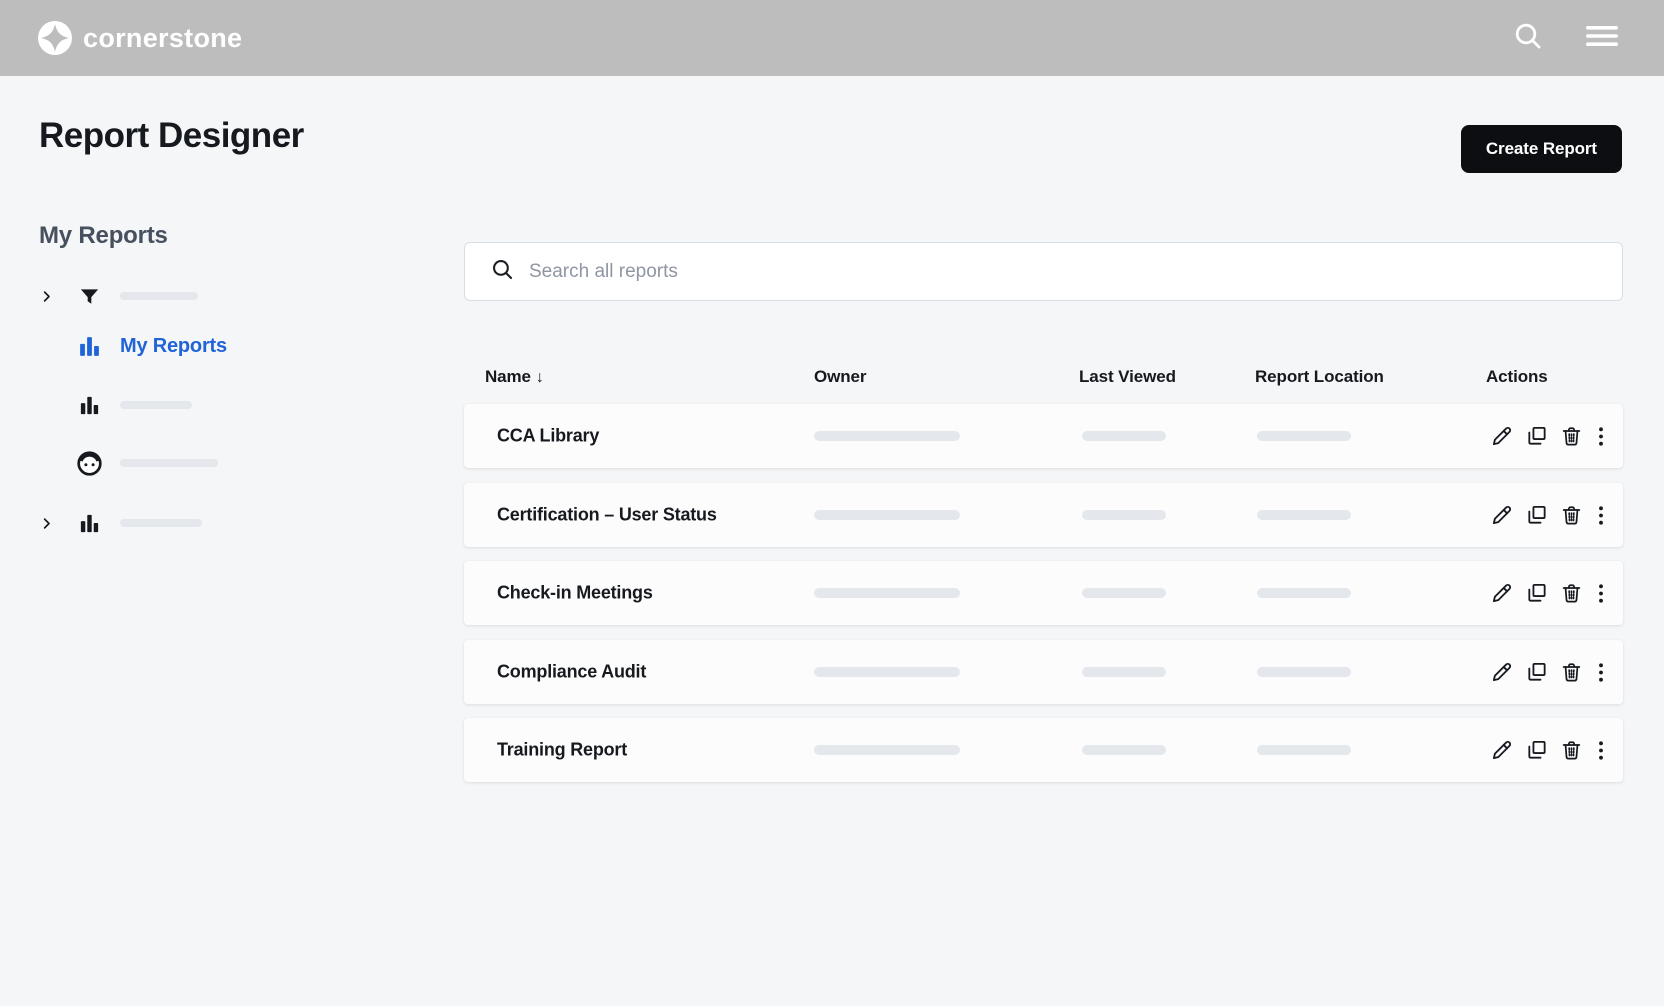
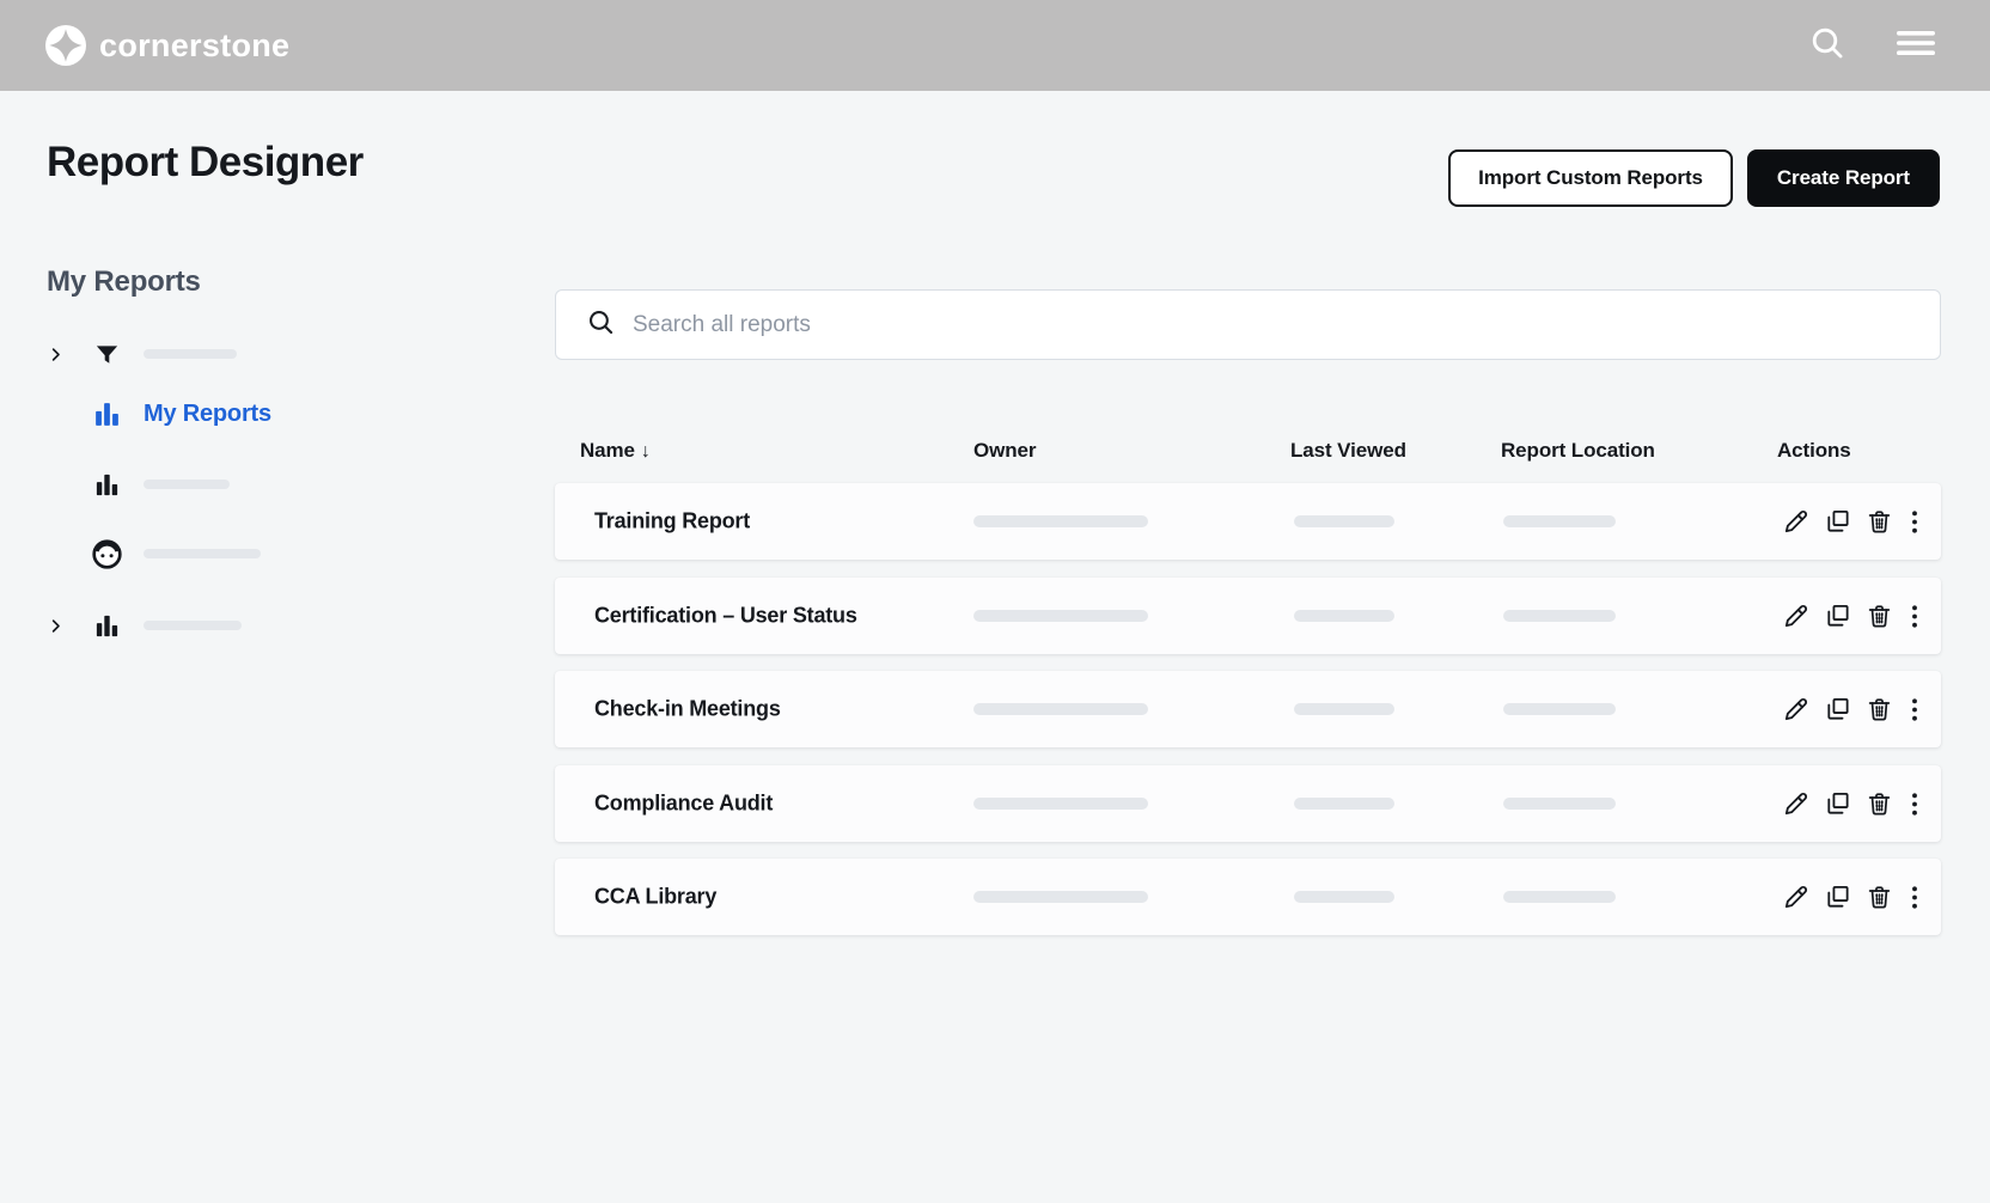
  cornerstone
  Report Designer
+ Import Custom Reports
  Create Report
  My Reports
  My Reports
  Search all reports
  Name ↓
  Owner
  Last Viewed
  Report Location
  Actions
- CCA Library
+ Training Report
  Certification – User Status
  Check-in Meetings
  Compliance Audit
- Training Report
+ CCA Library
